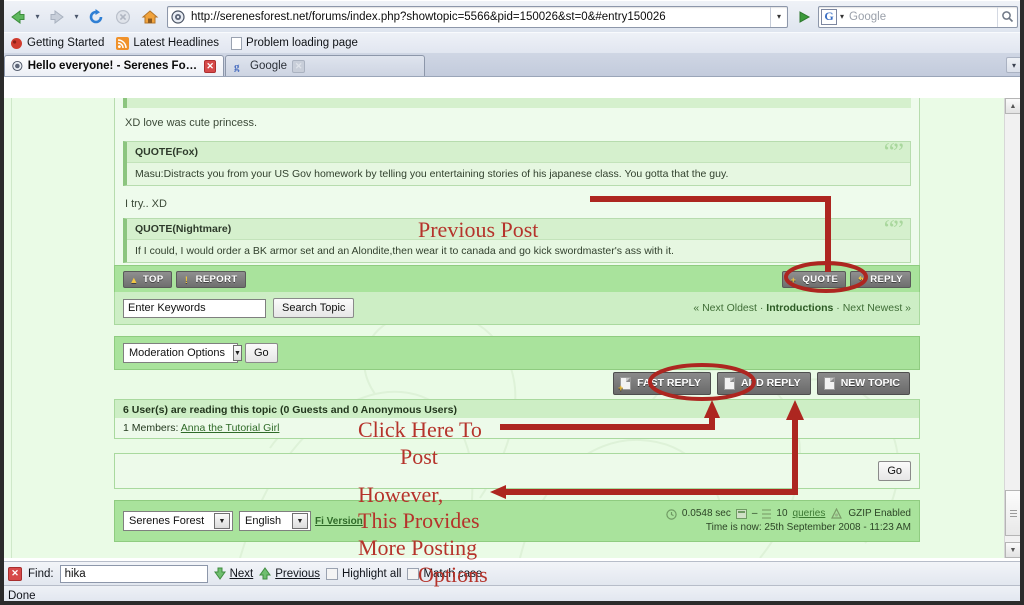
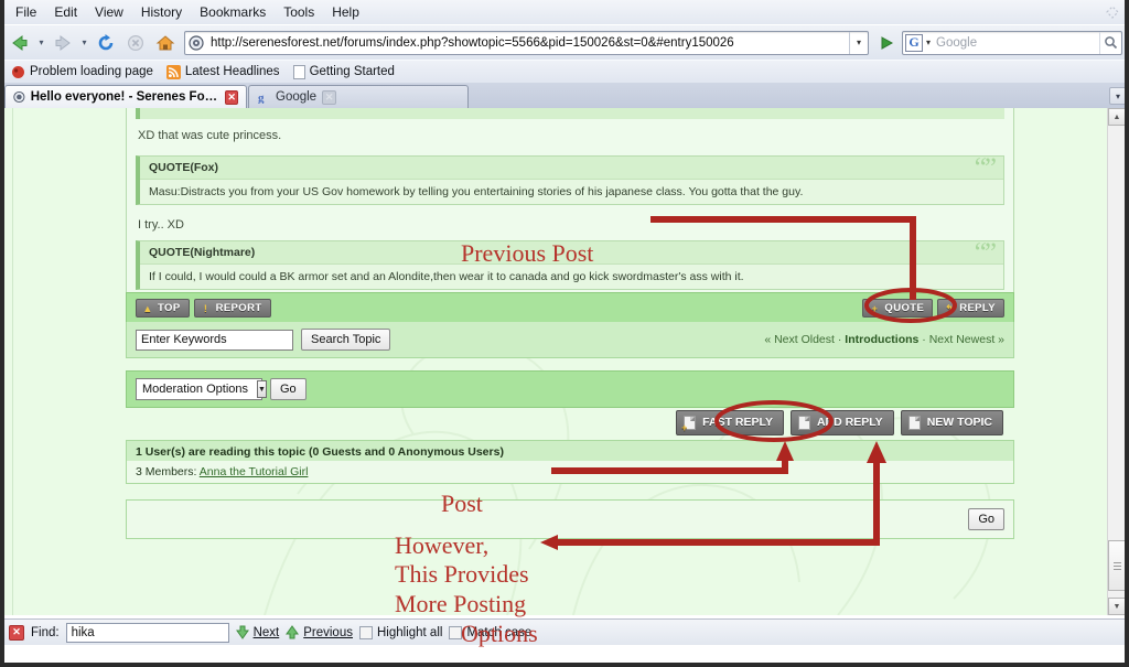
+ File
+ Edit
+ View
+ History
+ Bookmarks
+ Tools
+ Help
  ▾
  ▾
  http://serenesforest.net/forums/index.php?showtopic=5566&pid=150026&st=0&#entry150026
  ▾
  G
  ▾
  Google
- Getting Started
+ Problem loading page
  Latest Headlines
- Problem loading page
+ Getting Started
  Hello everyone! - Serenes Fore
  ✕
  g
  Google
  ✕
  ▾
- XD love was cute princess.
+ XD that was cute princess.
  “”
  QUOTE(Fox)
  Masu:Distracts you from your US Gov homework by telling you entertaining stories of his japanese class. You gotta that the guy.
  I try.. XD
  “”
  QUOTE(Nightmare)
- If I could, I would order a BK armor set and an Alondite,then wear it to canada and go kick swordmaster's ass with it.
+ If I could, I would could a BK armor set and an Alondite,then wear it to canada and go kick swordmaster's ass with it.
  ▲
  TOP
  !
  REPORT
  +
  QUOTE
  ↰
  REPLY
  Enter Keywords
  Search Topic
  « Next Oldest · Introductions · Next Newest »
  Moderation Options
  Go
  +
  FAST REPLY
  AD REPLY
  NEW TOPIC
- 6 User(s) are reading this topic (0 Guests and 0 Anonymous Users)
+ 1 User(s) are reading this topic (0 Guests and 0 Anonymous Users)
- 1 Members: Anna the Tutorial Girl
+ 3 Members: Anna the Tutorial Girl
  Go
- Serenes Forest
- English
- Fi Version
- 0.0548 sec
- –
- 10
- queries
- GZIP Enabled
- Time is now: 25th September 2008 - 11:23 AM
  Previous Post
- Click Here To
  Post
  However,
  This Provides
  More Posting
  Options
  ✕
  Find:
  hika
  Next
  Previous
  Highlight all
  Match case
- Done
